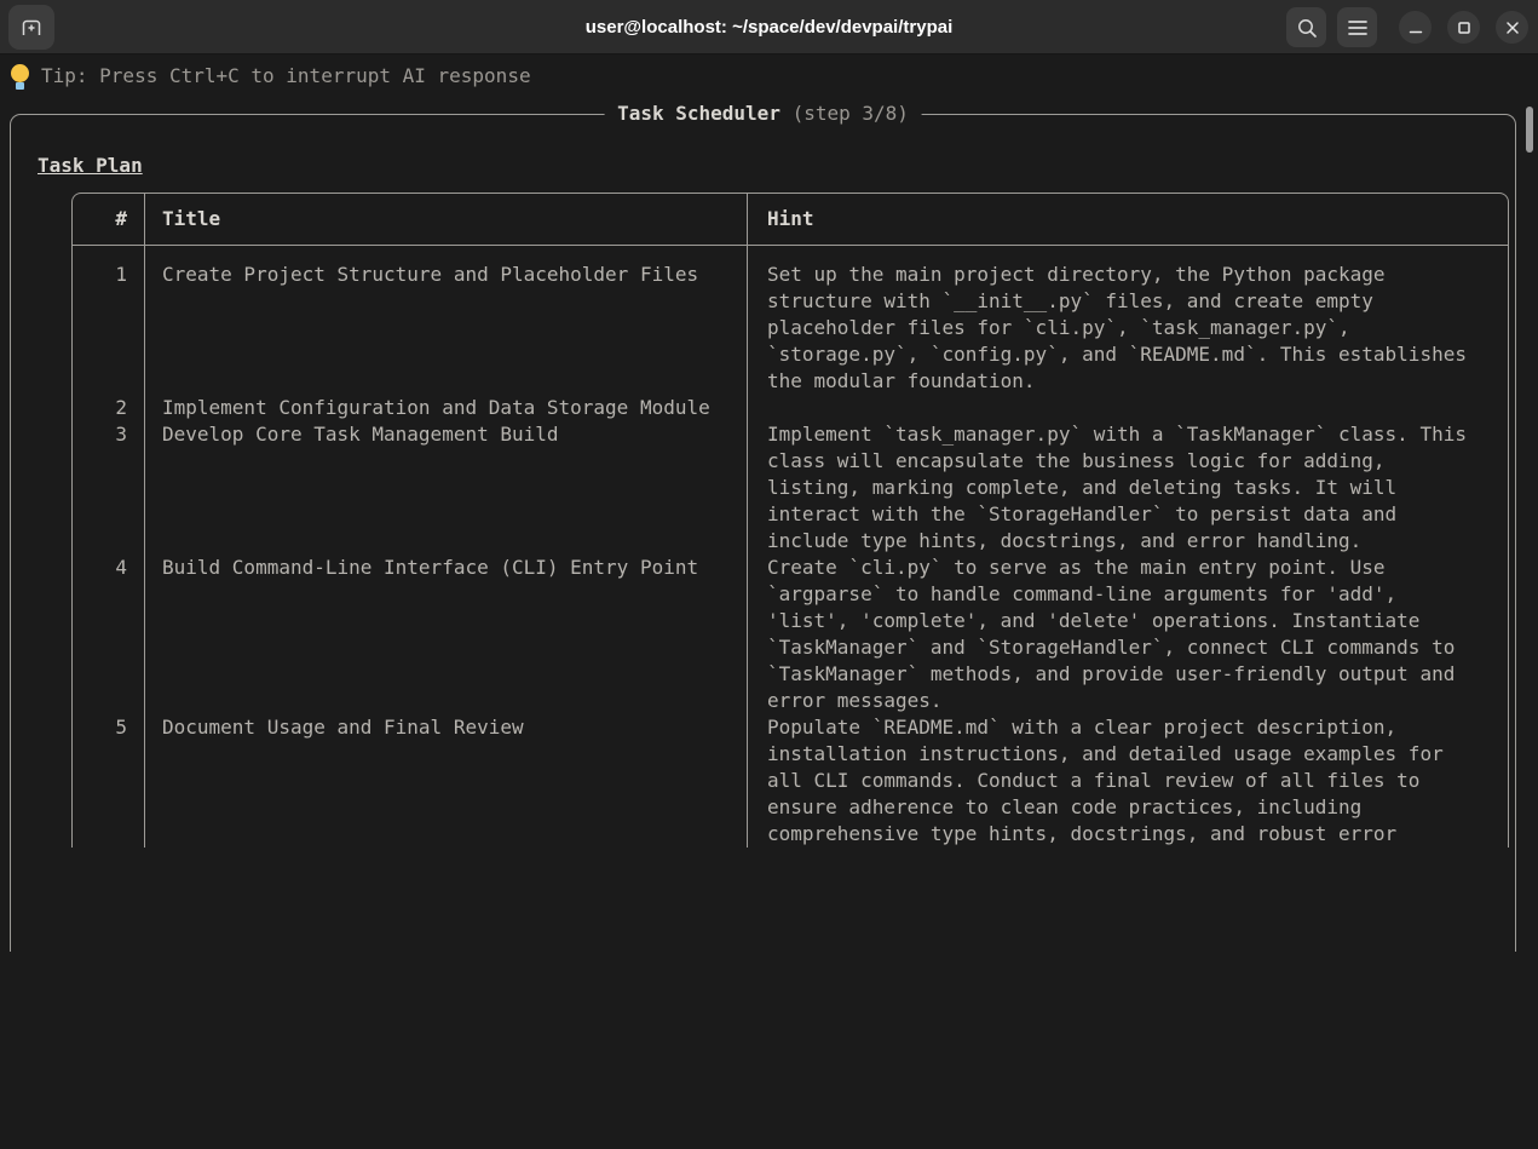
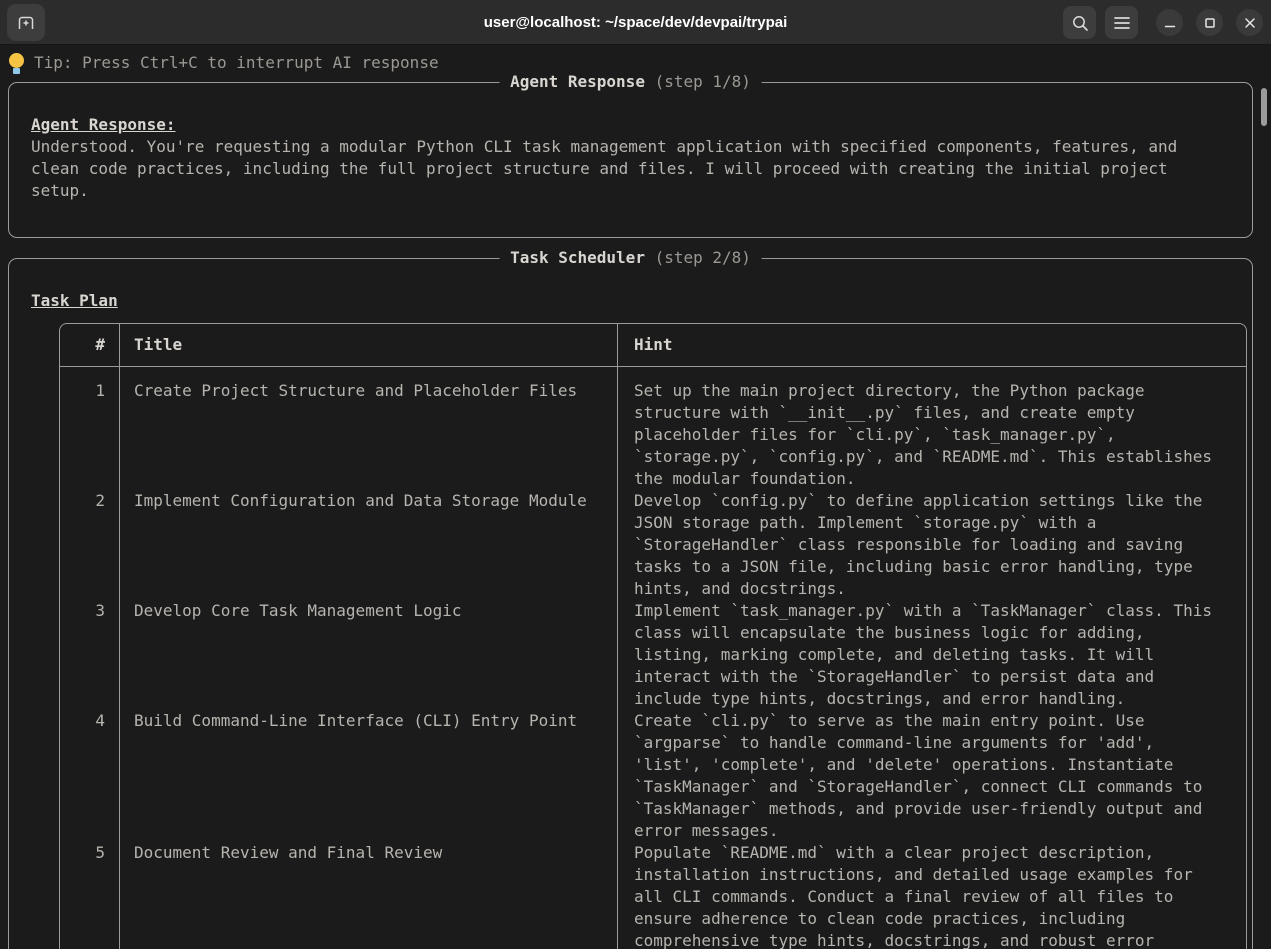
  user@localhost: ~/space/dev/devpai/trypai
  Tip: Press Ctrl+C to interrupt AI response
+ Agent Response (step 1/8)
+ Agent Response:
+ Understood. You're requesting a modular Python CLI task management application with specified components, features, and
+ clean code practices, including the full project structure and files. I will proceed with creating the initial project
+ setup.
- Task Scheduler (step 3/8)
+ Task Scheduler (step 2/8)
  Task Plan
  #
  Title
  Hint
  1
  Create Project Structure and Placeholder Files
  Set up the main project directory, the Python package
  structure with `__init__.py` files, and create empty
  placeholder files for `cli.py`, `task_manager.py`,
  `storage.py`, `config.py`, and `README.md`. This establishes
  the modular foundation.
  2
  Implement Configuration and Data Storage Module
+ Develop `config.py` to define application settings like the
+ JSON storage path. Implement `storage.py` with a
+ `StorageHandler` class responsible for loading and saving
+ tasks to a JSON file, including basic error handling, type
+ hints, and docstrings.
  3
- Develop Core Task Management Build
+ Develop Core Task Management Logic
  Implement `task_manager.py` with a `TaskManager` class. This
  class will encapsulate the business logic for adding,
  listing, marking complete, and deleting tasks. It will
  interact with the `StorageHandler` to persist data and
  include type hints, docstrings, and error handling.
  4
  Build Command-Line Interface (CLI) Entry Point
  Create `cli.py` to serve as the main entry point. Use
  `argparse` to handle command-line arguments for 'add',
  'list', 'complete', and 'delete' operations. Instantiate
  `TaskManager` and `StorageHandler`, connect CLI commands to
  `TaskManager` methods, and provide user-friendly output and
  error messages.
  5
- Document Usage and Final Review
+ Document Review and Final Review
  Populate `README.md` with a clear project description,
  installation instructions, and detailed usage examples for
  all CLI commands. Conduct a final review of all files to
  ensure adherence to clean code practices, including
  comprehensive type hints, docstrings, and robust error
